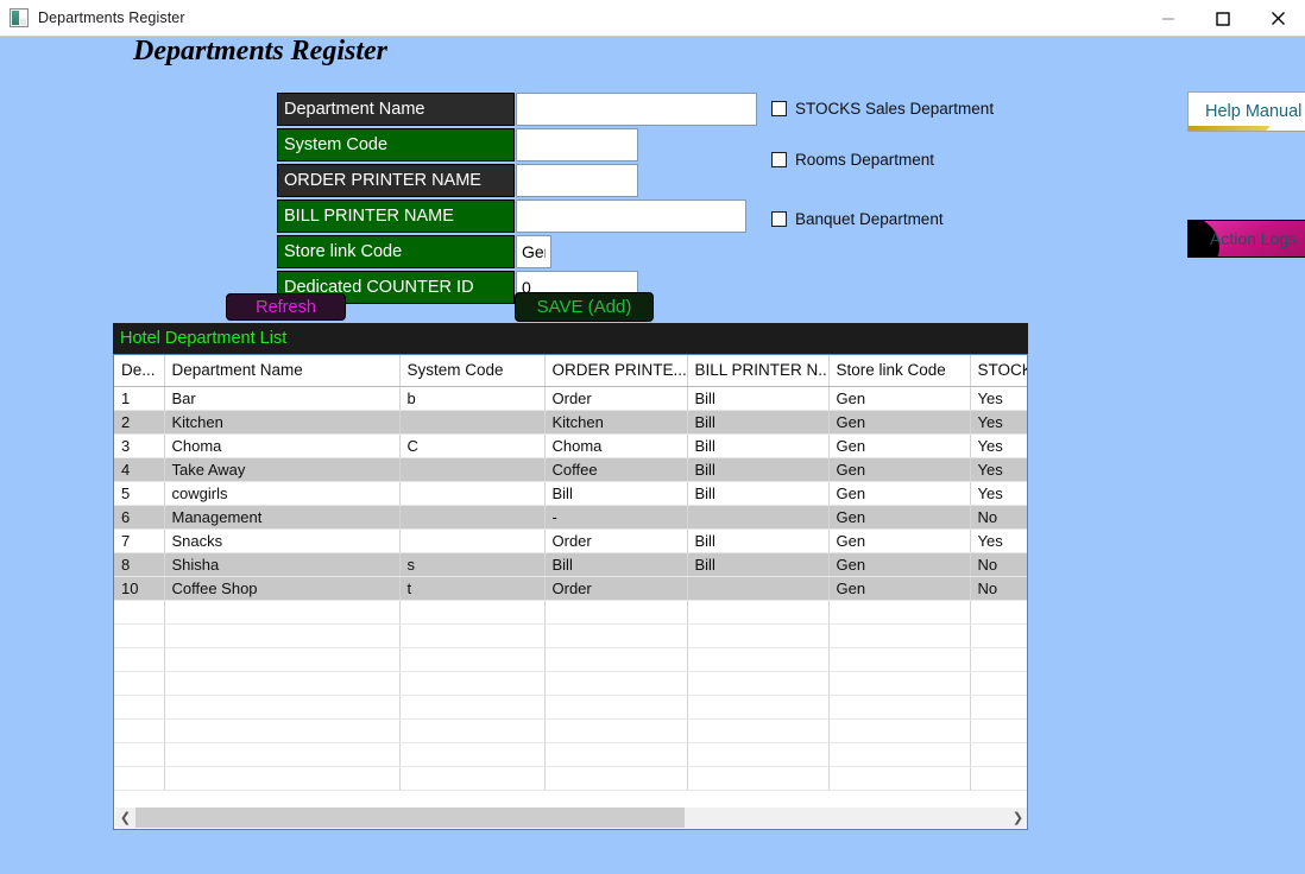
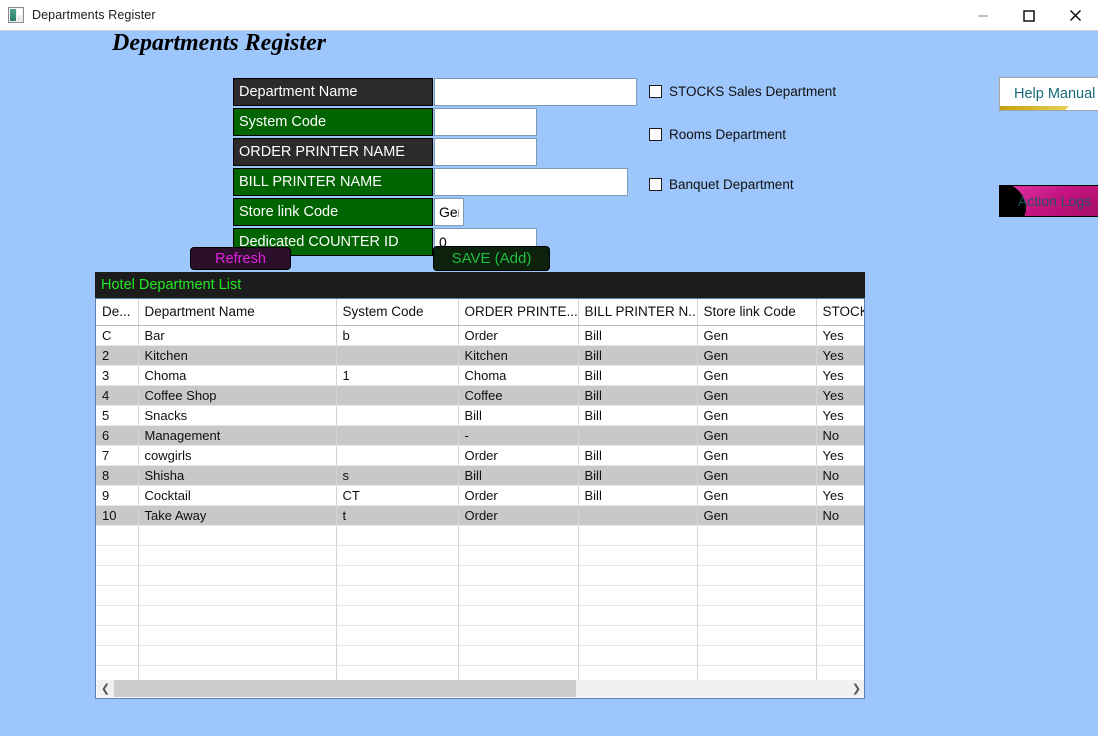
  Departments Register
  Departments Register
  Department Name
  System Code
  ORDER PRINTER NAME
  BILL PRINTER NAME
  Store link Code
  Dedicated COUNTER ID
  0
  STOCKS Sales Department
  Rooms Department
  Banquet Department
  Refresh
  SAVE (Add)
  Help Manual
  Action Logs
  Hotel Department List
  De...	Department Name	System Code	ORDER PRINTE...	BILL PRINTER N..	Store link Code	STOCK
- 1	Bar	b	Order	Bill	Gen	Yes
+ C	Bar	b	Order	Bill	Gen	Yes
  2	Kitchen		Kitchen	Bill	Gen	Yes
- 3	Choma	C	Choma	Bill	Gen	Yes
+ 3	Choma	1	Choma	Bill	Gen	Yes
- 4	Take Away		Coffee	Bill	Gen	Yes
+ 4	Coffee Shop		Coffee	Bill	Gen	Yes
- 5	cowgirls		Bill	Bill	Gen	Yes
+ 5	Snacks		Bill	Bill	Gen	Yes
  6	Management		-		Gen	No
- 7	Snacks		Order	Bill	Gen	Yes
+ 7	cowgirls		Order	Bill	Gen	Yes
  8	Shisha	s	Bill	Bill	Gen	No
+ 9	Cocktail	CT	Order	Bill	Gen	Yes
- 10	Coffee Shop	t	Order		Gen	No
+ 10	Take Away	t	Order		Gen	No
  ❮
  ❯
